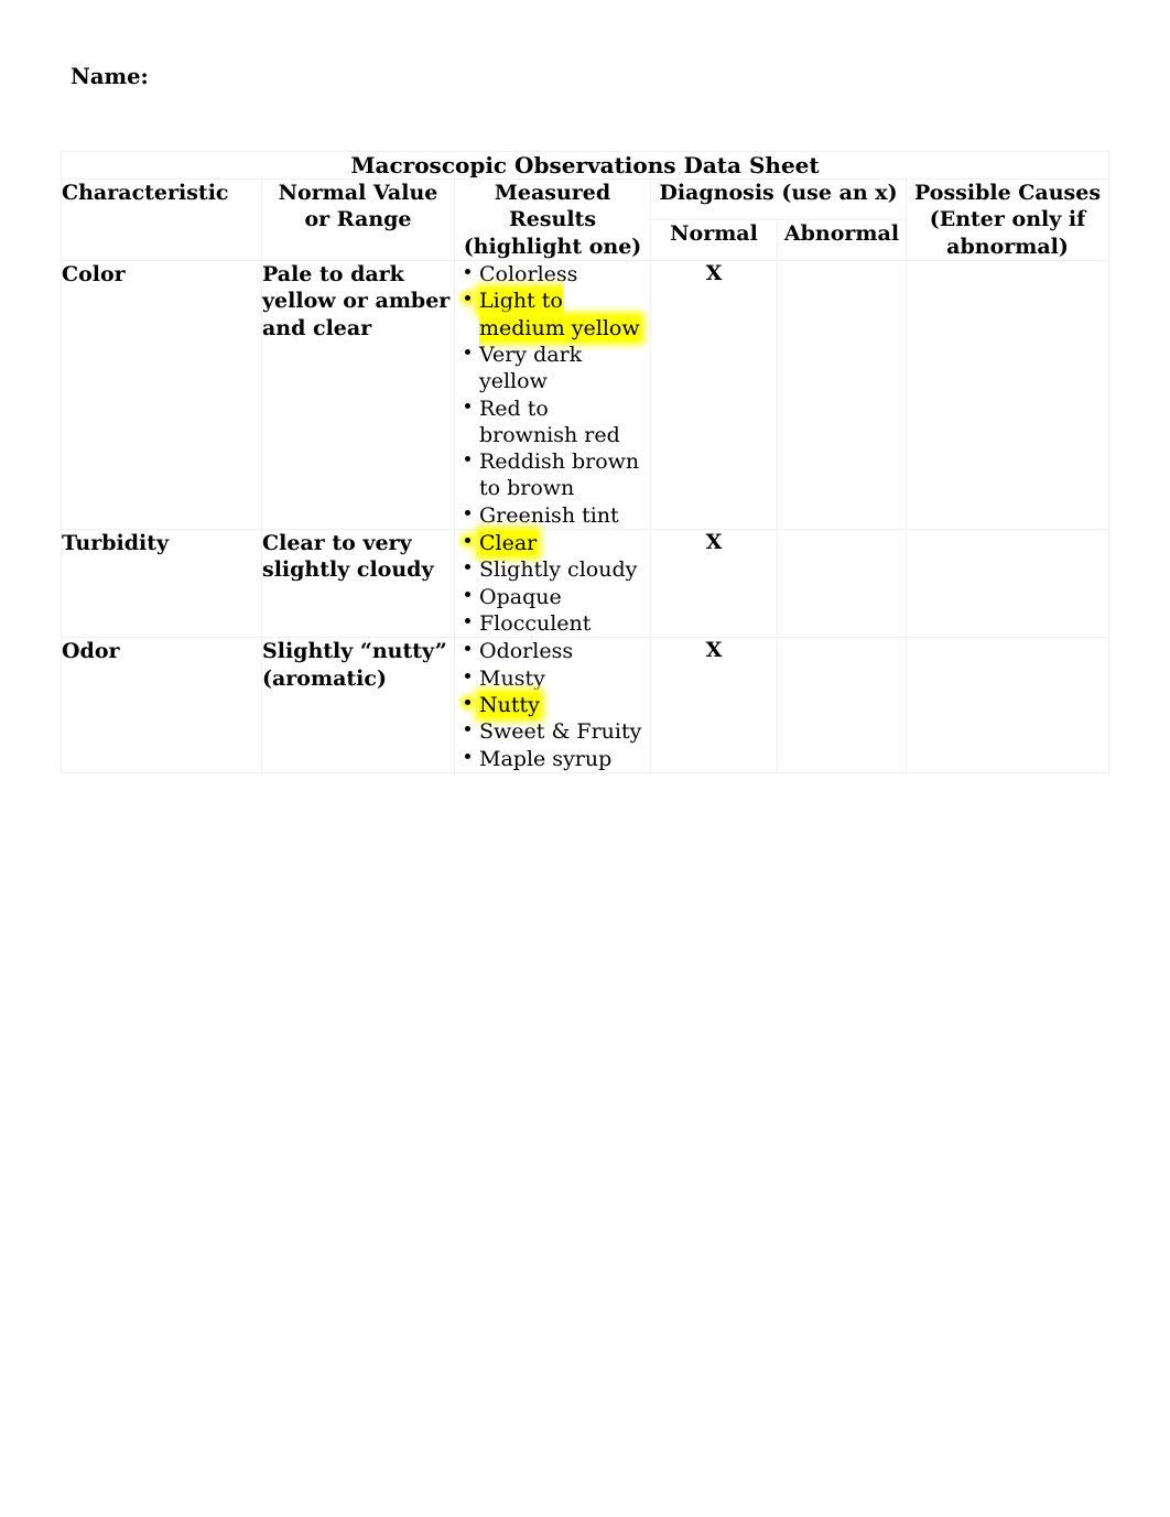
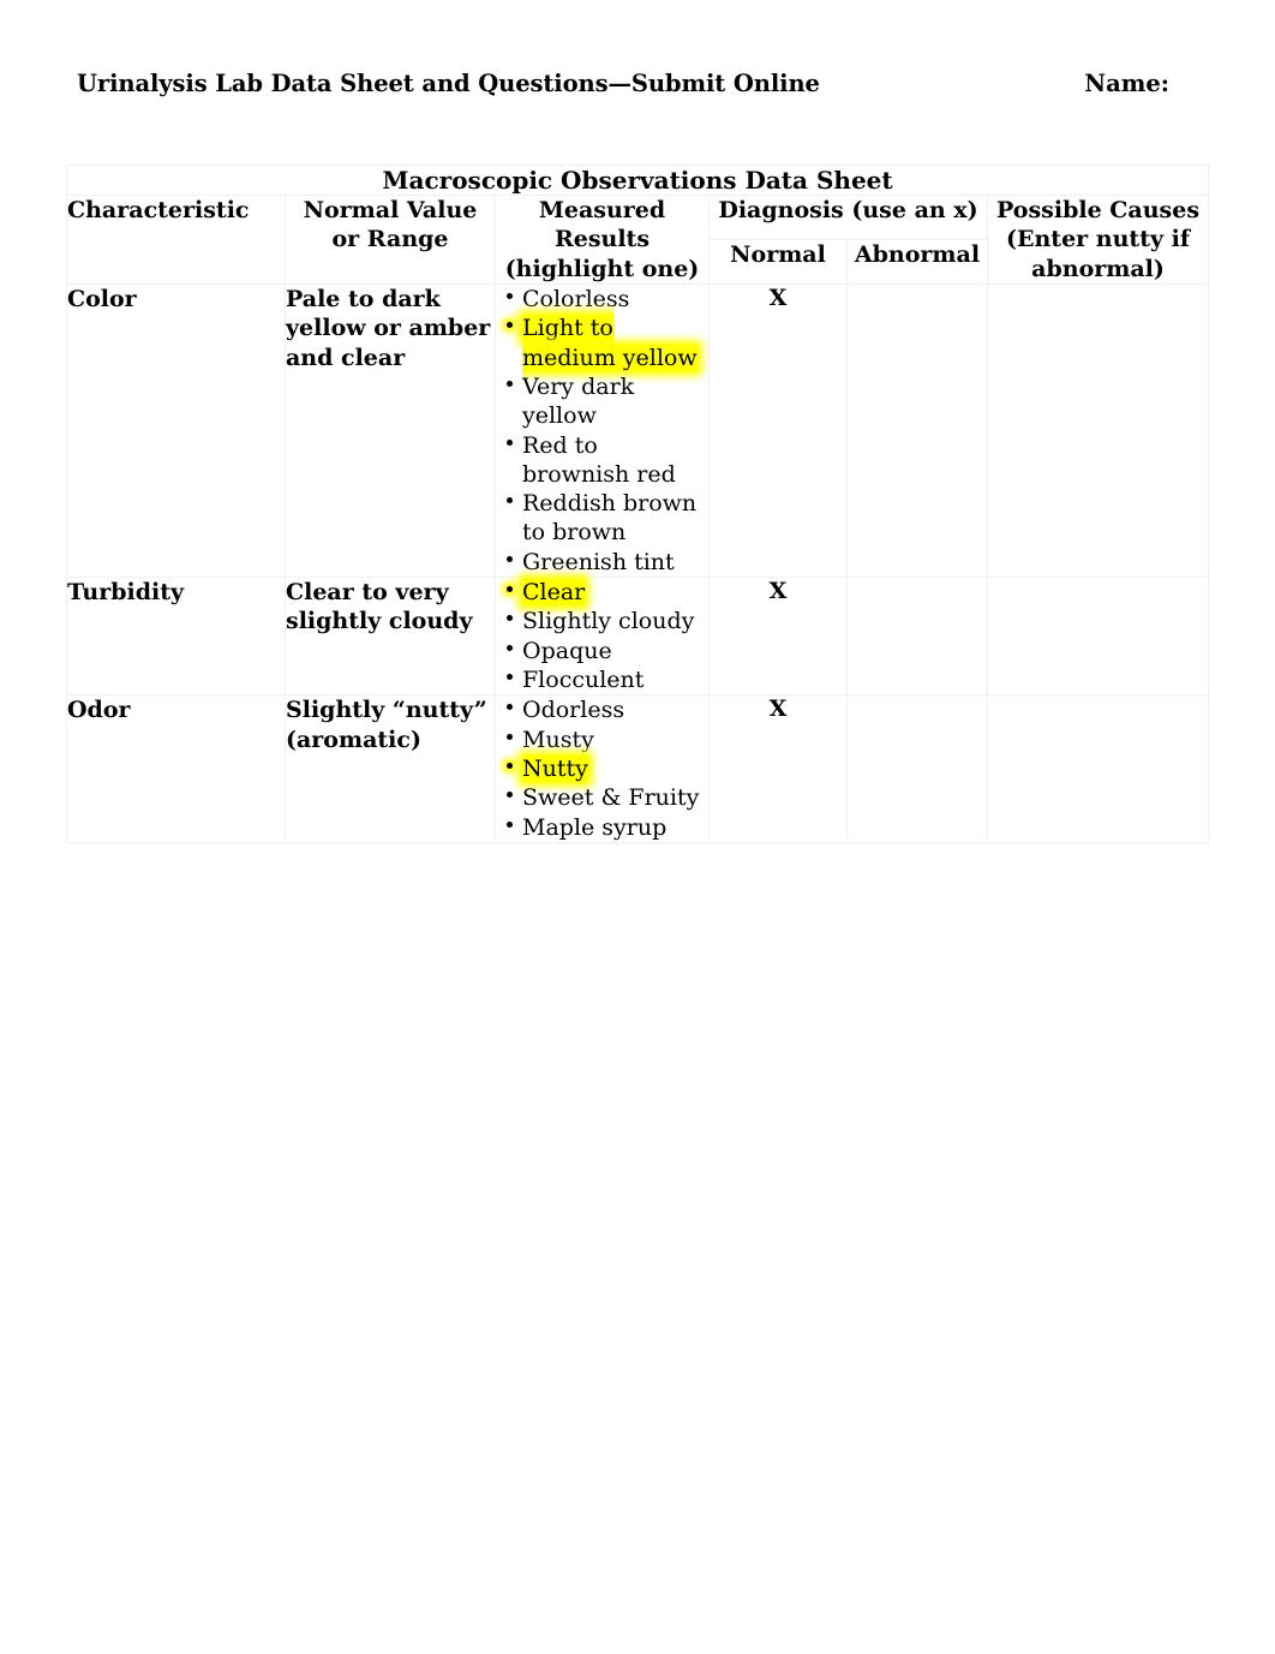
+ Urinalysis Lab Data Sheet and Questions—Submit Online
  Name:
  Macroscopic Observations Data Sheet
- Characteristic	Normal Value or Range	Measured Results (highlight one)	Diagnosis (use an x)	Possible Causes (Enter only if abnormal)
+ Characteristic	Normal Value or Range	Measured Results (highlight one)	Diagnosis (use an x)	Possible Causes (Enter nutty if abnormal)
  Normal	Abnormal
  Color	Pale to dark yellow or amber and clear	Colorless Light to medium yellow Very dark yellow Red to brownish red Reddish brown to brown Greenish tint	X
  Turbidity	Clear to very slightly cloudy	Clear Slightly cloudy Opaque Flocculent	X
  Odor	Slightly “nutty” (aromatic)	Odorless Musty Nutty Sweet & Fruity Maple syrup	X
